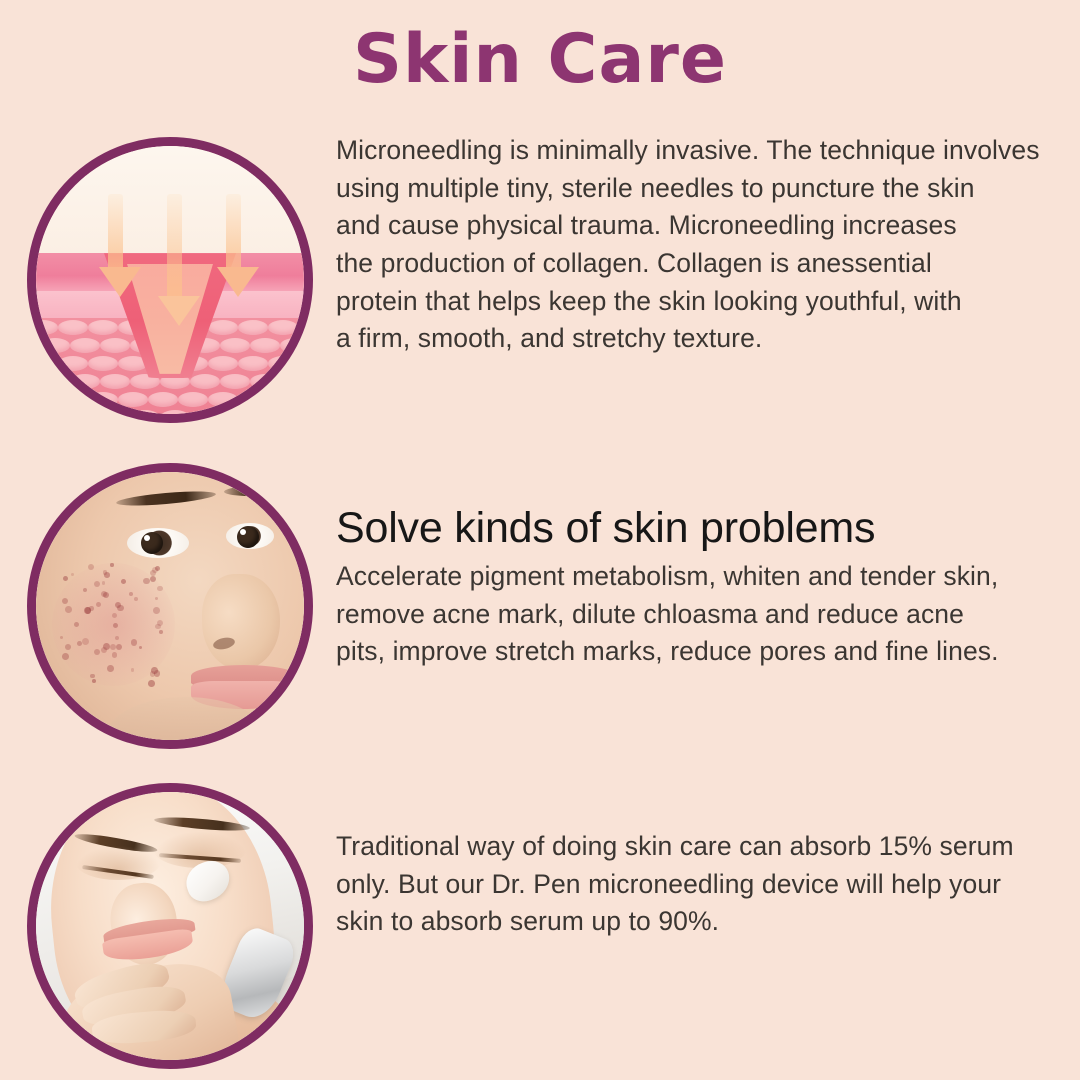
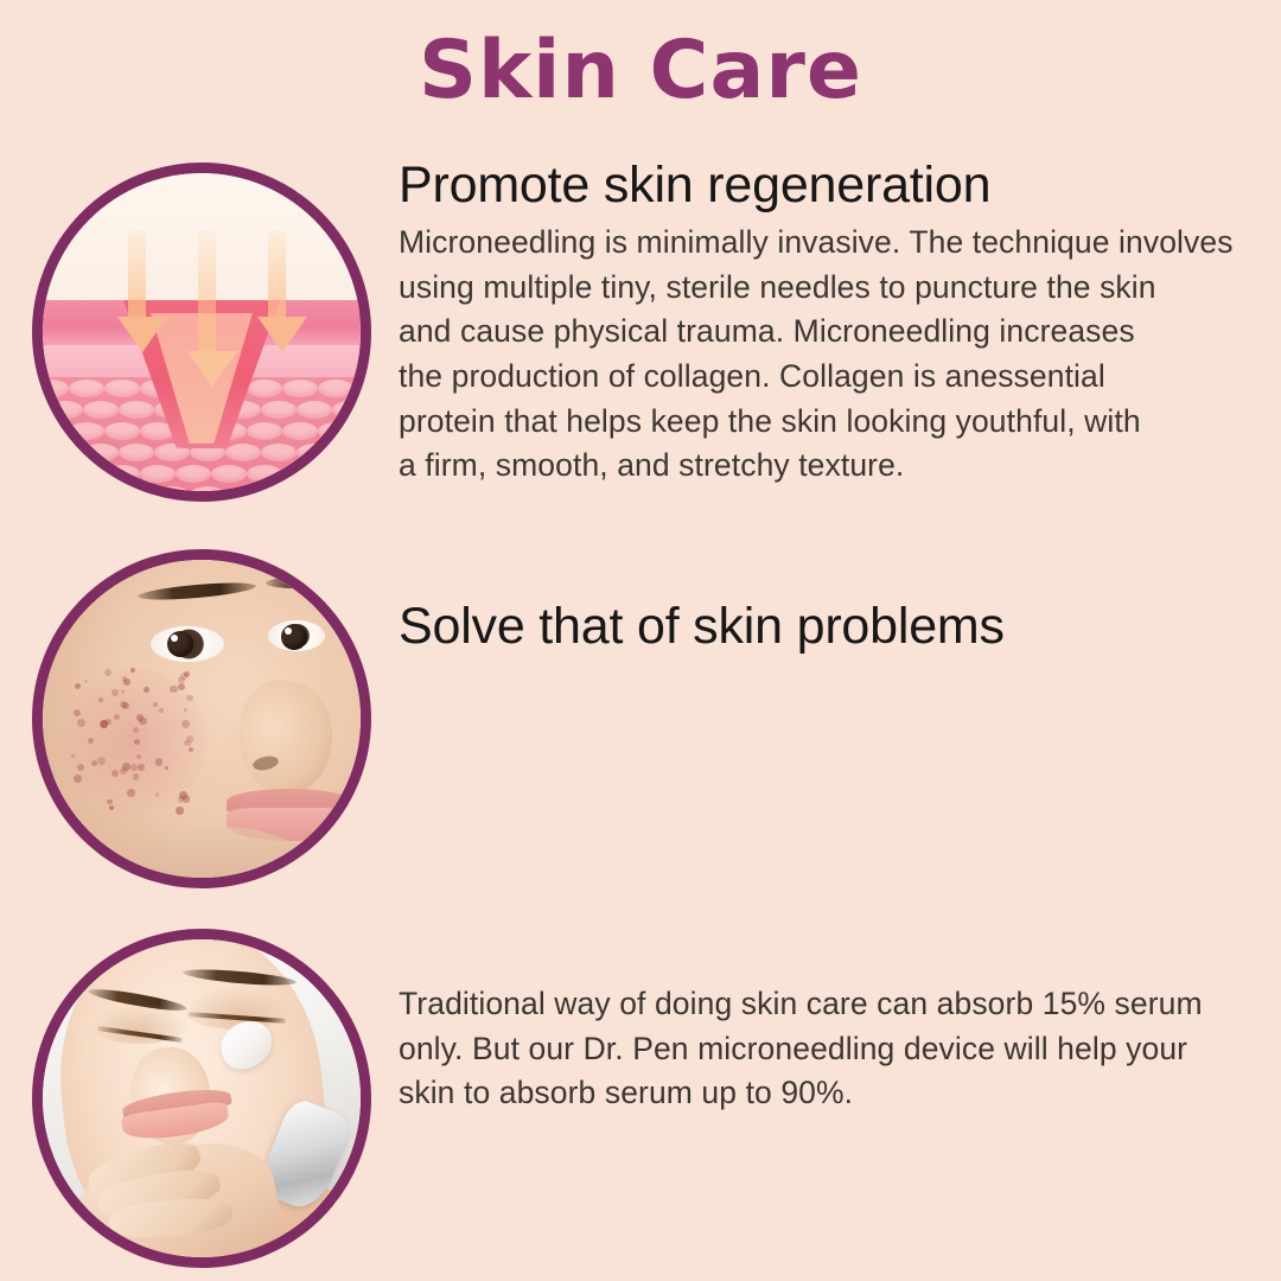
  Skin Care
+ Promote skin regeneration
  Microneedling is minimally invasive. The technique involves
  using multiple tiny, sterile needles to puncture the skin
  and cause physical trauma. Microneedling increases
  the production of collagen. Collagen is anessential
  protein that helps keep the skin looking youthful, with
  a firm, smooth, and stretchy texture.
- Solve kinds of skin problems
+ Solve that of skin problems
- Accelerate pigment metabolism, whiten and tender skin,
- remove acne mark, dilute chloasma and reduce acne
- pits, improve stretch marks, reduce pores and fine lines.
  Traditional way of doing skin care can absorb 15% serum
  only. But our Dr. Pen microneedling device will help your
  skin to absorb serum up to 90%.
